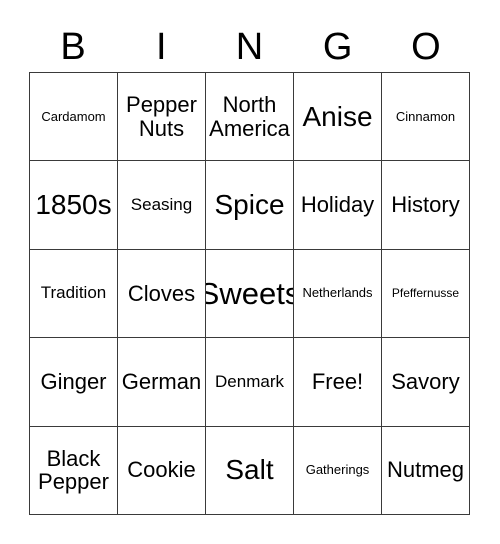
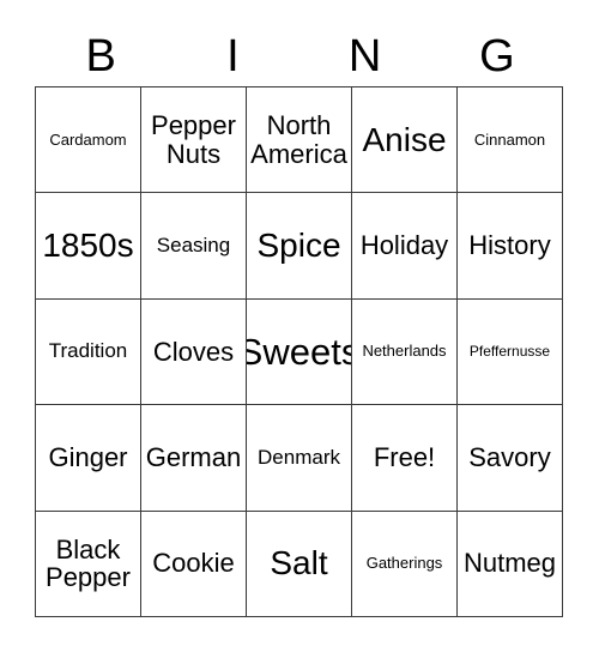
  B
  I
  N
  G
- O
  Cardamom
  Pepper
  Nuts
  North
  America
  Anise
  Cinnamon
  1850s
  Seasing
  Spice
  Holiday
  History
  Tradition
  Cloves
  Sweets
  Netherlands
  Pfeffernusse
  Ginger
  German
  Denmark
  Free!
  Savory
  Black
  Pepper
  Cookie
  Salt
  Gatherings
  Nutmeg
